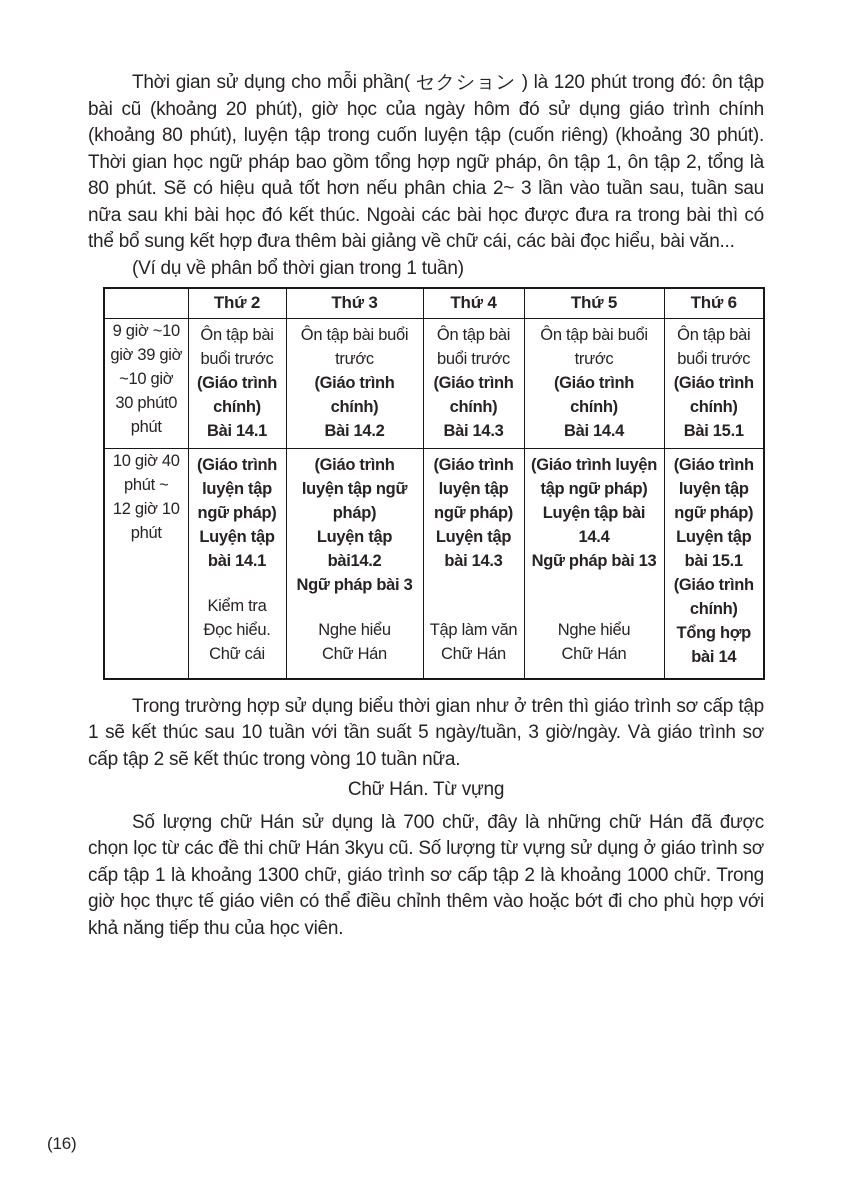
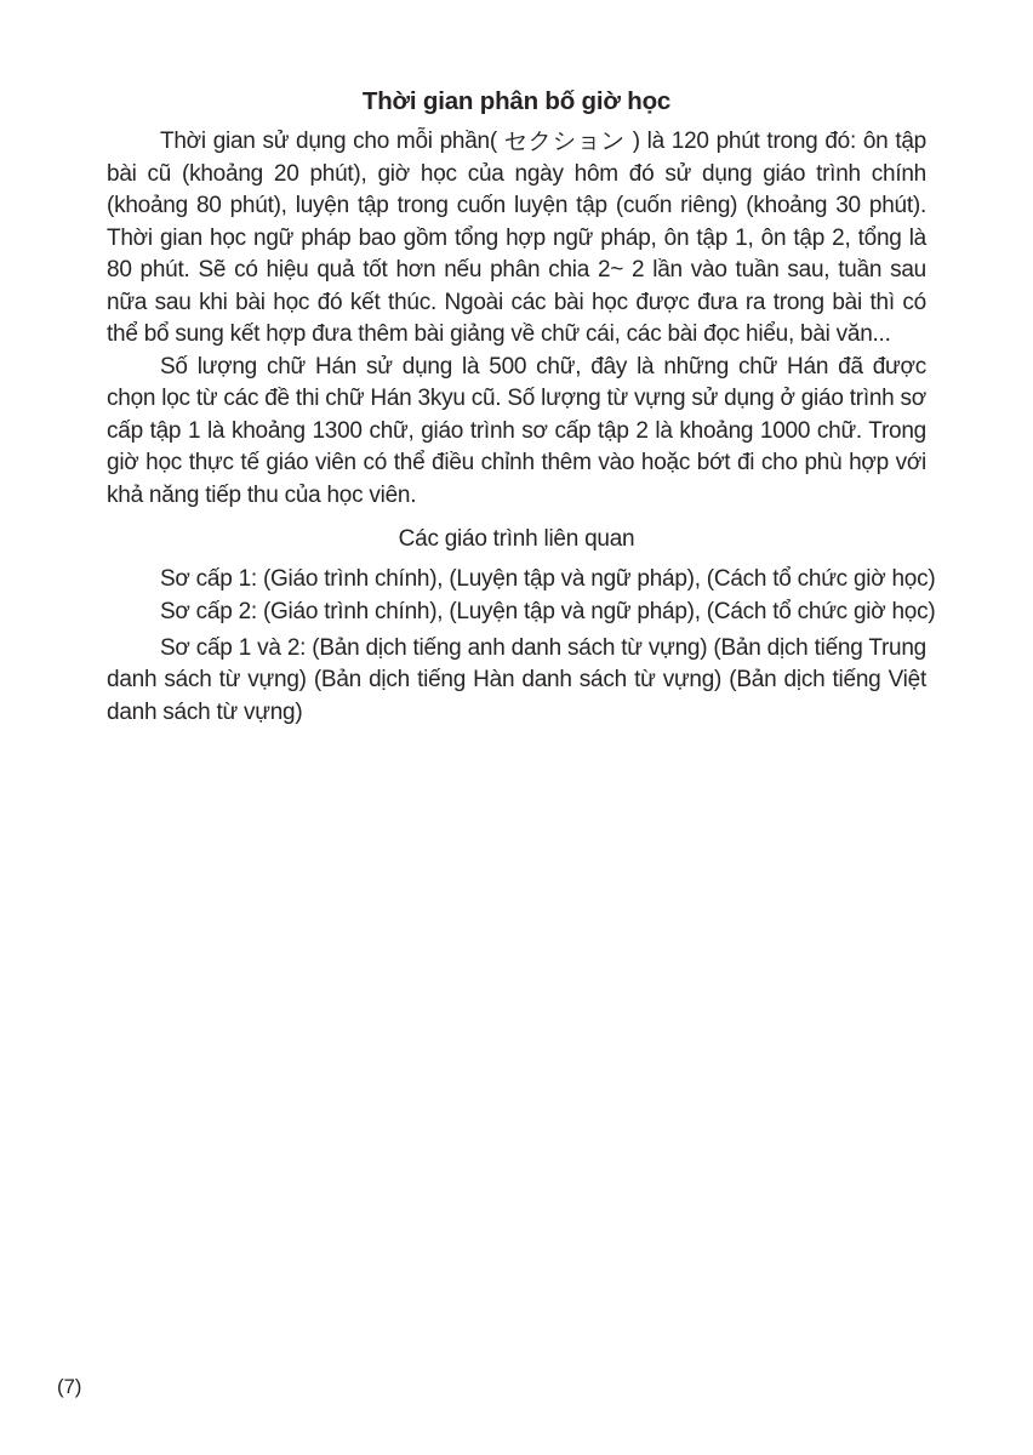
+ Thời gian phân bố giờ học
- Thời gian sử dụng cho mỗi phần( セクション ) là 120 phút trong đó: ôn tập bài cũ (khoảng 20 phút), giờ học của ngày hôm đó sử dụng giáo trình chính (khoảng 80 phút), luyện tập trong cuốn luyện tập (cuốn riêng) (khoảng 30 phút). Thời gian học ngữ pháp bao gồm tổng hợp ngữ pháp, ôn tập 1, ôn tập 2, tổng là 80 phút. Sẽ có hiệu quả tốt hơn nếu phân chia 2~ 3 lần vào tuần sau, tuần sau nữa sau khi bài học đó kết thúc. Ngoài các bài học được đưa ra trong bài thì có thể bổ sung kết hợp đưa thêm bài giảng về chữ cái, các bài đọc hiểu, bài văn...
+ Thời gian sử dụng cho mỗi phần( セクション ) là 120 phút trong đó: ôn tập bài cũ (khoảng 20 phút), giờ học của ngày hôm đó sử dụng giáo trình chính (khoảng 80 phút), luyện tập trong cuốn luyện tập (cuốn riêng) (khoảng 30 phút). Thời gian học ngữ pháp bao gồm tổng hợp ngữ pháp, ôn tập 1, ôn tập 2, tổng là 80 phút. Sẽ có hiệu quả tốt hơn nếu phân chia 2~ 2 lần vào tuần sau, tuần sau nữa sau khi bài học đó kết thúc. Ngoài các bài học được đưa ra trong bài thì có thể bổ sung kết hợp đưa thêm bài giảng về chữ cái, các bài đọc hiểu, bài văn...
- (Ví dụ về phân bổ thời gian trong 1 tuần)
- 	Thứ 2	Thứ 3	Thứ 4	Thứ 5	Thứ 6
- 9 giờ ~10giờ 39 giờ~10 giờ30 phút0phút	Ôn tập bàibuổi trước(Giáo trìnhchính)Bài 14.1	Ôn tập bài buổitrước(Giáo trìnhchính)Bài 14.2	Ôn tập bàibuổi trước(Giáo trìnhchính)Bài 14.3	Ôn tập bài buổitrước(Giáo trìnhchính)Bài 14.4	Ôn tập bàibuổi trước(Giáo trìnhchính)Bài 15.1
- 10 giờ 40phút ~12 giờ 10phút	(Giáo trìnhluyện tậpngữ pháp)Luyện tậpbài 14.1Kiểm traĐọc hiểu.Chữ cái	(Giáo trìnhluyện tập ngữpháp)Luyện tậpbài14.2Ngữ pháp bài 3Nghe hiểuChữ Hán	(Giáo trìnhluyện tậpngữ pháp)Luyện tậpbài 14.3Tập làm vănChữ Hán	(Giáo trình luyệntập ngữ pháp)Luyện tập bài14.4Ngữ pháp bài 13Nghe hiểuChữ Hán	(Giáo trìnhluyện tậpngữ pháp)Luyện tậpbài 15.1(Giáo trìnhchính)Tổng hợpbài 14
- Trong trường hợp sử dụng biểu thời gian như ở trên thì giáo trình sơ cấp tập 1 sẽ kết thúc sau 10 tuần với tần suất 5 ngày/tuần, 3 giờ/ngày. Và giáo trình sơ cấp tập 2 sẽ kết thúc trong vòng 10 tuần nữa.
- Chữ Hán. Từ vựng
- Số lượng chữ Hán sử dụng là 700 chữ, đây là những chữ Hán đã được chọn lọc từ các đề thi chữ Hán 3kyu cũ. Số lượng từ vựng sử dụng ở giáo trình sơ cấp tập 1 là khoảng 1300 chữ, giáo trình sơ cấp tập 2 là khoảng 1000 chữ. Trong giờ học thực tế giáo viên có thể điều chỉnh thêm vào hoặc bớt đi cho phù hợp với khả năng tiếp thu của học viên.
+ Số lượng chữ Hán sử dụng là 500 chữ, đây là những chữ Hán đã được chọn lọc từ các đề thi chữ Hán 3kyu cũ. Số lượng từ vựng sử dụng ở giáo trình sơ cấp tập 1 là khoảng 1300 chữ, giáo trình sơ cấp tập 2 là khoảng 1000 chữ. Trong giờ học thực tế giáo viên có thể điều chỉnh thêm vào hoặc bớt đi cho phù hợp với khả năng tiếp thu của học viên.
+ Các giáo trình liên quan
+ Sơ cấp 1: (Giáo trình chính), (Luyện tập và ngữ pháp), (Cách tổ chức giờ học)
+ Sơ cấp 2: (Giáo trình chính), (Luyện tập và ngữ pháp), (Cách tổ chức giờ học)
+ Sơ cấp 1 và 2: (Bản dịch tiếng anh danh sách từ vựng) (Bản dịch tiếng Trung danh sách từ vựng) (Bản dịch tiếng Hàn danh sách từ vựng) (Bản dịch tiếng Việt danh sách từ vựng)
- (16)
+ (7)
